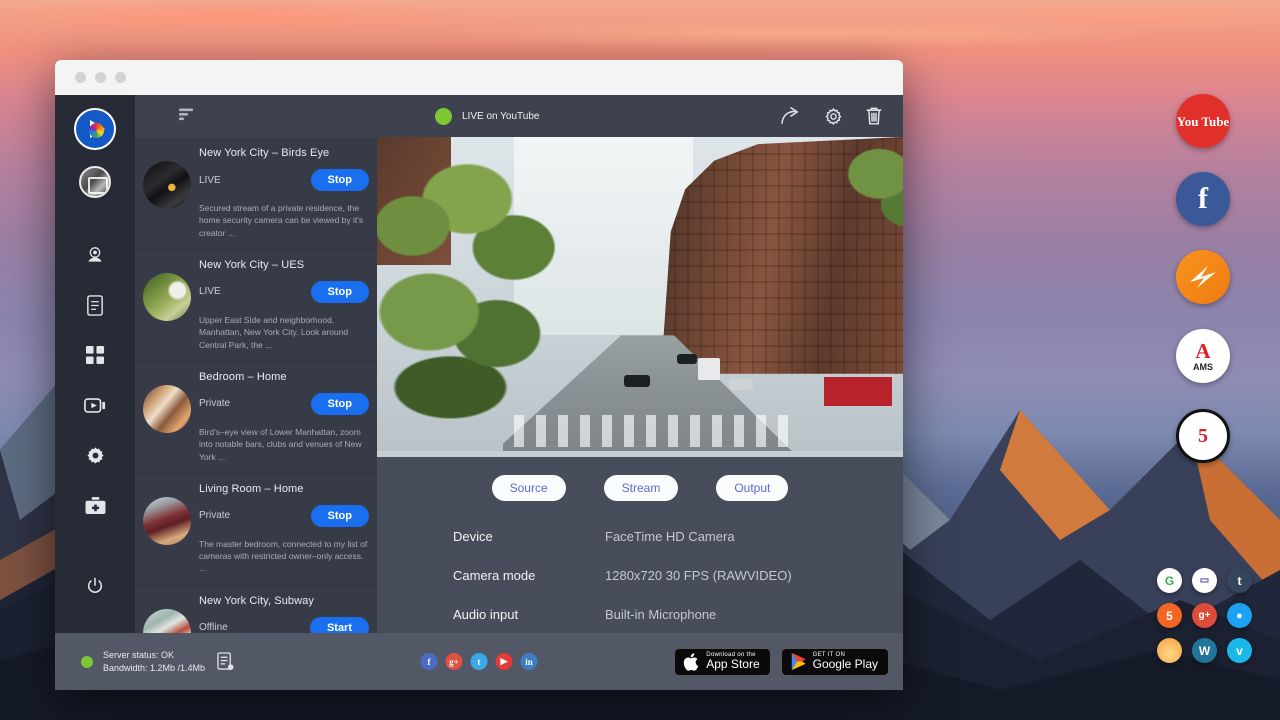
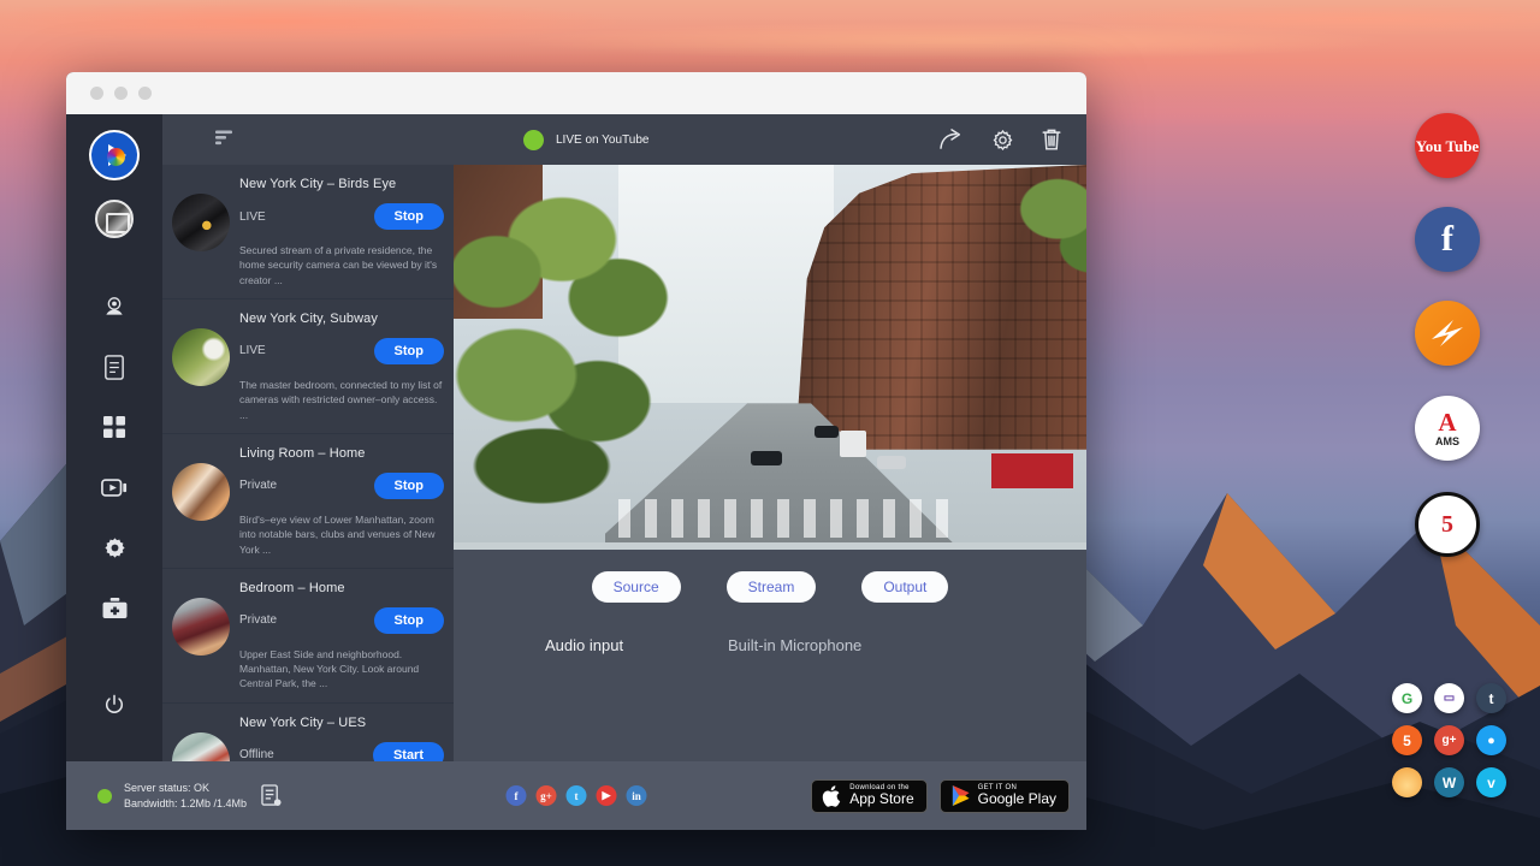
  You Tube
  f
  A
  AMS
  5
  G
  ▭
  t
  5
  g+
  ●
  W
  v
  New York City – Birds Eye
  LIVE
  Stop
  Secured stream of a private residence, the home security camera can be viewed by it's creator ...
- New York City – UES
+ New York City, Subway
  LIVE
  Stop
- Upper East Side and neighborhood. Manhattan, New York City. Look around Central Park, the ...
+ The master bedroom, connected to my list of cameras with restricted owner–only access. ...
- Bedroom – Home
+ Living Room – Home
  Private
  Stop
  Bird's–eye view of Lower Manhattan, zoom into notable bars, clubs and venues of New York ...
- Living Room – Home
+ Bedroom – Home
  Private
  Stop
- The master bedroom, connected to my list of cameras with restricted owner–only access. ...
+ Upper East Side and neighborhood. Manhattan, New York City. Look around Central Park, the ...
- New York City, Subway
+ New York City – UES
  Offline
  Start
  LIVE on YouTube
  Source
  Stream
  Output
- Device
- FaceTime HD Camera
- Camera mode
- 1280x720 30 FPS (RAWVIDEO)
  Audio input
  Built-in Microphone
  Server status: OK
  Bandwidth: 1.2Mb /1.4Mb
  f
  g+
  t
  ▶
  in
  App Store
  Google Play
